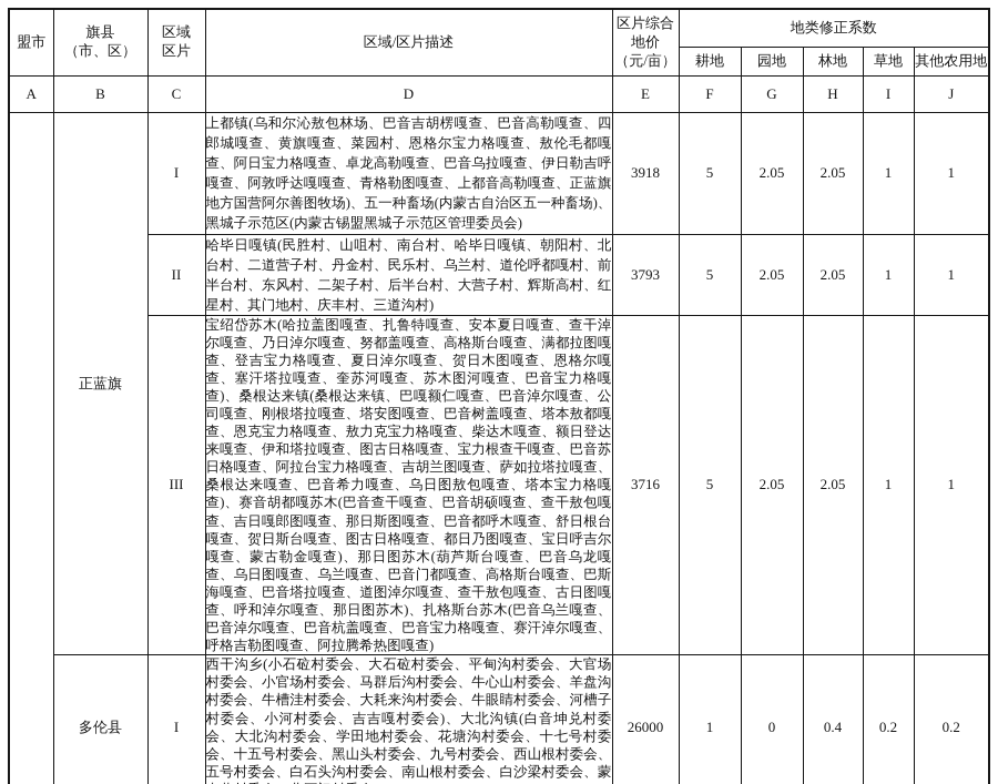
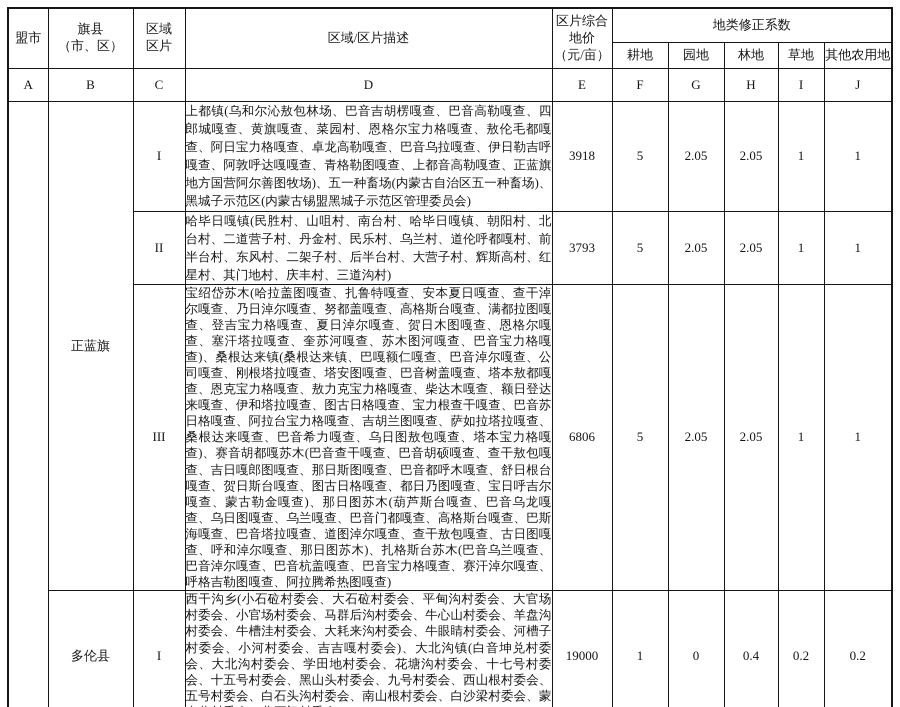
  盟市	旗县 （市、区）	区域 区片	区域/区片描述	区片综合 地价 （元/亩）	地类修正系数
  耕地	园地	林地	草地	其他农用地
  A	B	C	D	E	F	G	H	I	J
  	正蓝旗	I	上都镇(乌和尔沁敖包林场、巴音吉胡楞嘎查、巴音高勒嘎查、四郎城嘎查、黄旗嘎查、菜园村、恩格尔宝力格嘎查、敖伦毛都嘎查、阿日宝力格嘎查、卓龙高勒嘎查、巴音乌拉嘎查、伊日勒吉呼嘎查、阿敦呼达嘎嘎查、青格勒图嘎查、上都音高勒嘎查、正蓝旗地方国营阿尔善图牧场)、五一种畜场(内蒙古自治区五一种畜场)、黑城子示范区(内蒙古锡盟黑城子示范区管理委员会)	3918	5	2.05	2.05	1	1
  II	哈毕日嘎镇(民胜村、山咀村、南台村、哈毕日嘎镇、朝阳村、北台村、二道营子村、丹金村、民乐村、乌兰村、道伦呼都嘎村、前半台村、东风村、二架子村、后半台村、大营子村、辉斯高村、红星村、其门地村、庆丰村、三道沟村)	3793	5	2.05	2.05	1	1
- III	宝绍岱苏木(哈拉盖图嘎查、扎鲁特嘎查、安本夏日嘎查、查干淖尔嘎查、乃日淖尔嘎查、努都盖嘎查、高格斯台嘎查、满都拉图嘎查、登吉宝力格嘎查、夏日淖尔嘎查、贺日木图嘎查、恩格尔嘎查、塞汗塔拉嘎查、奎苏河嘎查、苏木图河嘎查、巴音宝力格嘎查)、桑根达来镇(桑根达来镇、巴嘎额仁嘎查、巴音淖尔嘎查、公司嘎查、刚根塔拉嘎查、塔安图嘎查、巴音树盖嘎查、塔本敖都嘎查、恩克宝力格嘎查、敖力克宝力格嘎查、柴达木嘎查、额日登达来嘎查、伊和塔拉嘎查、图古日格嘎查、宝力根查干嘎查、巴音苏日格嘎查、阿拉台宝力格嘎查、吉胡兰图嘎查、萨如拉塔拉嘎查、桑根达来嘎查、巴音希力嘎查、乌日图敖包嘎查、塔本宝力格嘎查)、赛音胡都嘎苏木(巴音查干嘎查、巴音胡硕嘎查、查干敖包嘎查、吉日嘎郎图嘎查、那日斯图嘎查、巴音都呼木嘎查、舒日根台嘎查、贺日斯台嘎查、图古日格嘎查、都日乃图嘎查、宝日呼吉尔嘎查、蒙古勒金嘎查)、那日图苏木(葫芦斯台嘎查、巴音乌龙嘎查、乌日图嘎查、乌兰嘎查、巴音门都嘎查、高格斯台嘎查、巴斯海嘎查、巴音塔拉嘎查、道图淖尔嘎查、查干敖包嘎查、古日图嘎查、呼和淖尔嘎查、那日图苏木)、扎格斯台苏木(巴音乌兰嘎查、巴音淖尔嘎查、巴音杭盖嘎查、巴音宝力格嘎查、赛汗淖尔嘎查、呼格吉勒图嘎查、阿拉腾希热图嘎查)	3716	5	2.05	2.05	1	1
+ III	宝绍岱苏木(哈拉盖图嘎查、扎鲁特嘎查、安本夏日嘎查、查干淖尔嘎查、乃日淖尔嘎查、努都盖嘎查、高格斯台嘎查、满都拉图嘎查、登吉宝力格嘎查、夏日淖尔嘎查、贺日木图嘎查、恩格尔嘎查、塞汗塔拉嘎查、奎苏河嘎查、苏木图河嘎查、巴音宝力格嘎查)、桑根达来镇(桑根达来镇、巴嘎额仁嘎查、巴音淖尔嘎查、公司嘎查、刚根塔拉嘎查、塔安图嘎查、巴音树盖嘎查、塔本敖都嘎查、恩克宝力格嘎查、敖力克宝力格嘎查、柴达木嘎查、额日登达来嘎查、伊和塔拉嘎查、图古日格嘎查、宝力根查干嘎查、巴音苏日格嘎查、阿拉台宝力格嘎查、吉胡兰图嘎查、萨如拉塔拉嘎查、桑根达来嘎查、巴音希力嘎查、乌日图敖包嘎查、塔本宝力格嘎查)、赛音胡都嘎苏木(巴音查干嘎查、巴音胡硕嘎查、查干敖包嘎查、吉日嘎郎图嘎查、那日斯图嘎查、巴音都呼木嘎查、舒日根台嘎查、贺日斯台嘎查、图古日格嘎查、都日乃图嘎查、宝日呼吉尔嘎查、蒙古勒金嘎查)、那日图苏木(葫芦斯台嘎查、巴音乌龙嘎查、乌日图嘎查、乌兰嘎查、巴音门都嘎查、高格斯台嘎查、巴斯海嘎查、巴音塔拉嘎查、道图淖尔嘎查、查干敖包嘎查、古日图嘎查、呼和淖尔嘎查、那日图苏木)、扎格斯台苏木(巴音乌兰嘎查、巴音淖尔嘎查、巴音杭盖嘎查、巴音宝力格嘎查、赛汗淖尔嘎查、呼格吉勒图嘎查、阿拉腾希热图嘎查)	6806	5	2.05	2.05	1	1
- 多伦县	I	西干沟乡(小石砬村委会、大石砬村委会、平甸沟村委会、大官场村委会、小官场村委会、马群后沟村委会、牛心山村委会、羊盘沟村委会、牛槽洼村委会、大耗来沟村委会、牛眼睛村委会、河槽子村委会、小河村委会、吉吉嘎村委会)、大北沟镇(白音坤兑村委会、大北沟村委会、学田地村委会、花塘沟村委会、十七号村委会、十五号村委会、黑山头村委会、九号村委会、西山根村委会、五号村委会、白石头沟村委会、南山根村委会、白沙梁村委会、蒙	26000	1	0	0.4	0.2	0.2
+ 多伦县	I	西干沟乡(小石砬村委会、大石砬村委会、平甸沟村委会、大官场村委会、小官场村委会、马群后沟村委会、牛心山村委会、羊盘沟村委会、牛槽洼村委会、大耗来沟村委会、牛眼睛村委会、河槽子村委会、小河村委会、吉吉嘎村委会)、大北沟镇(白音坤兑村委会、大北沟村委会、学田地村委会、花塘沟村委会、十七号村委会、十五号村委会、黑山头村委会、九号村委会、西山根村委会、五号村委会、白石头沟村委会、南山根村委会、白沙梁村委会、蒙	19000	1	0	0.4	0.2	0.2
